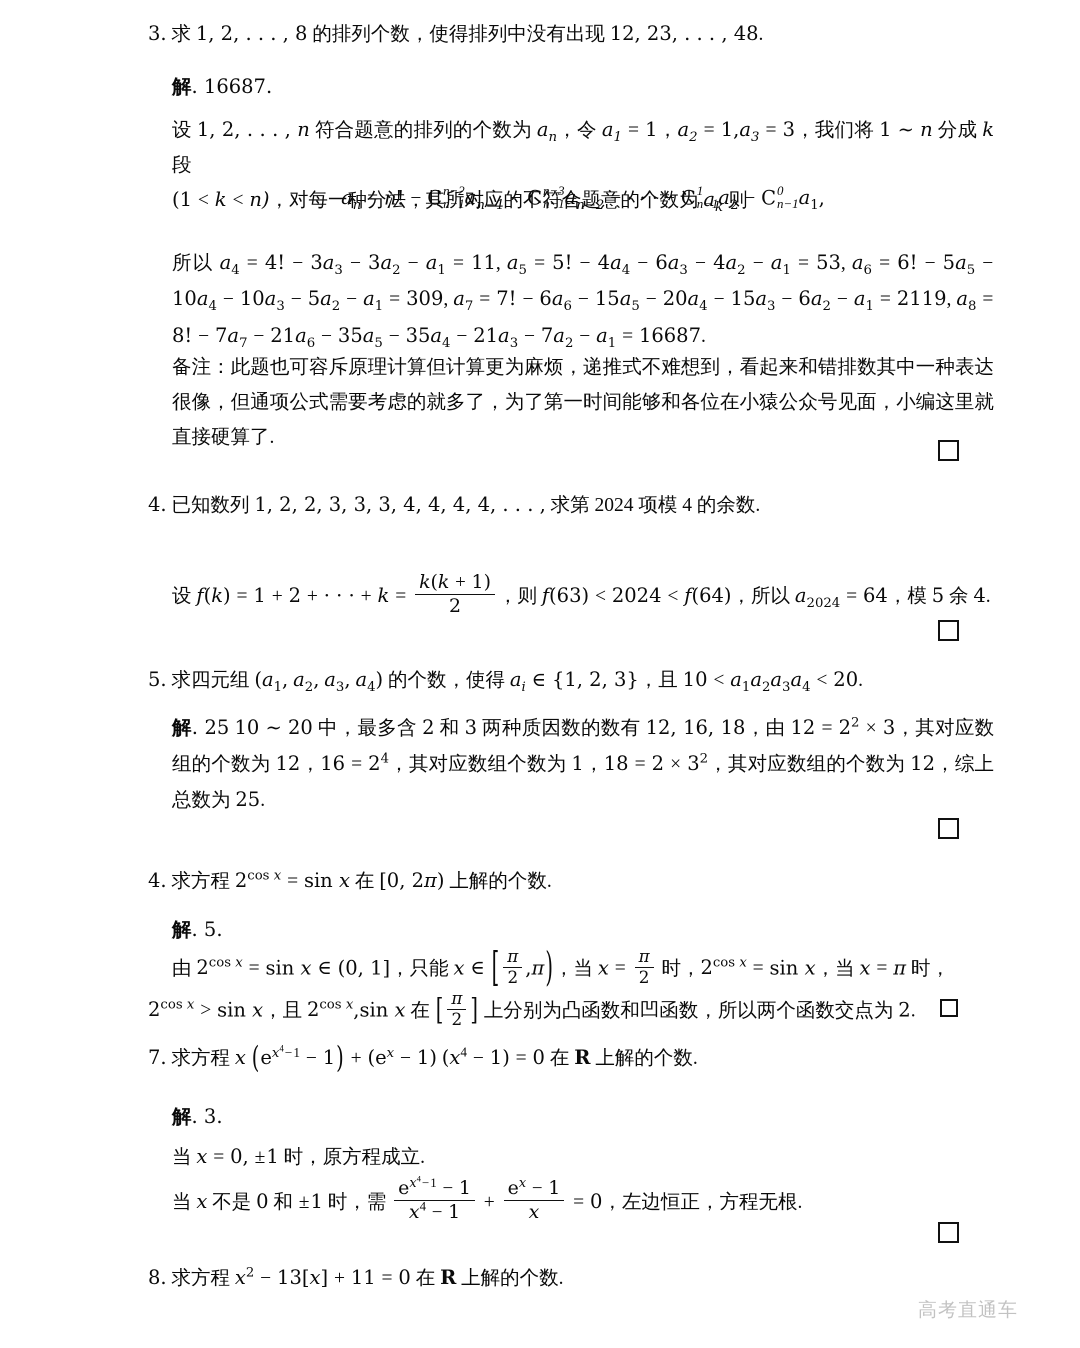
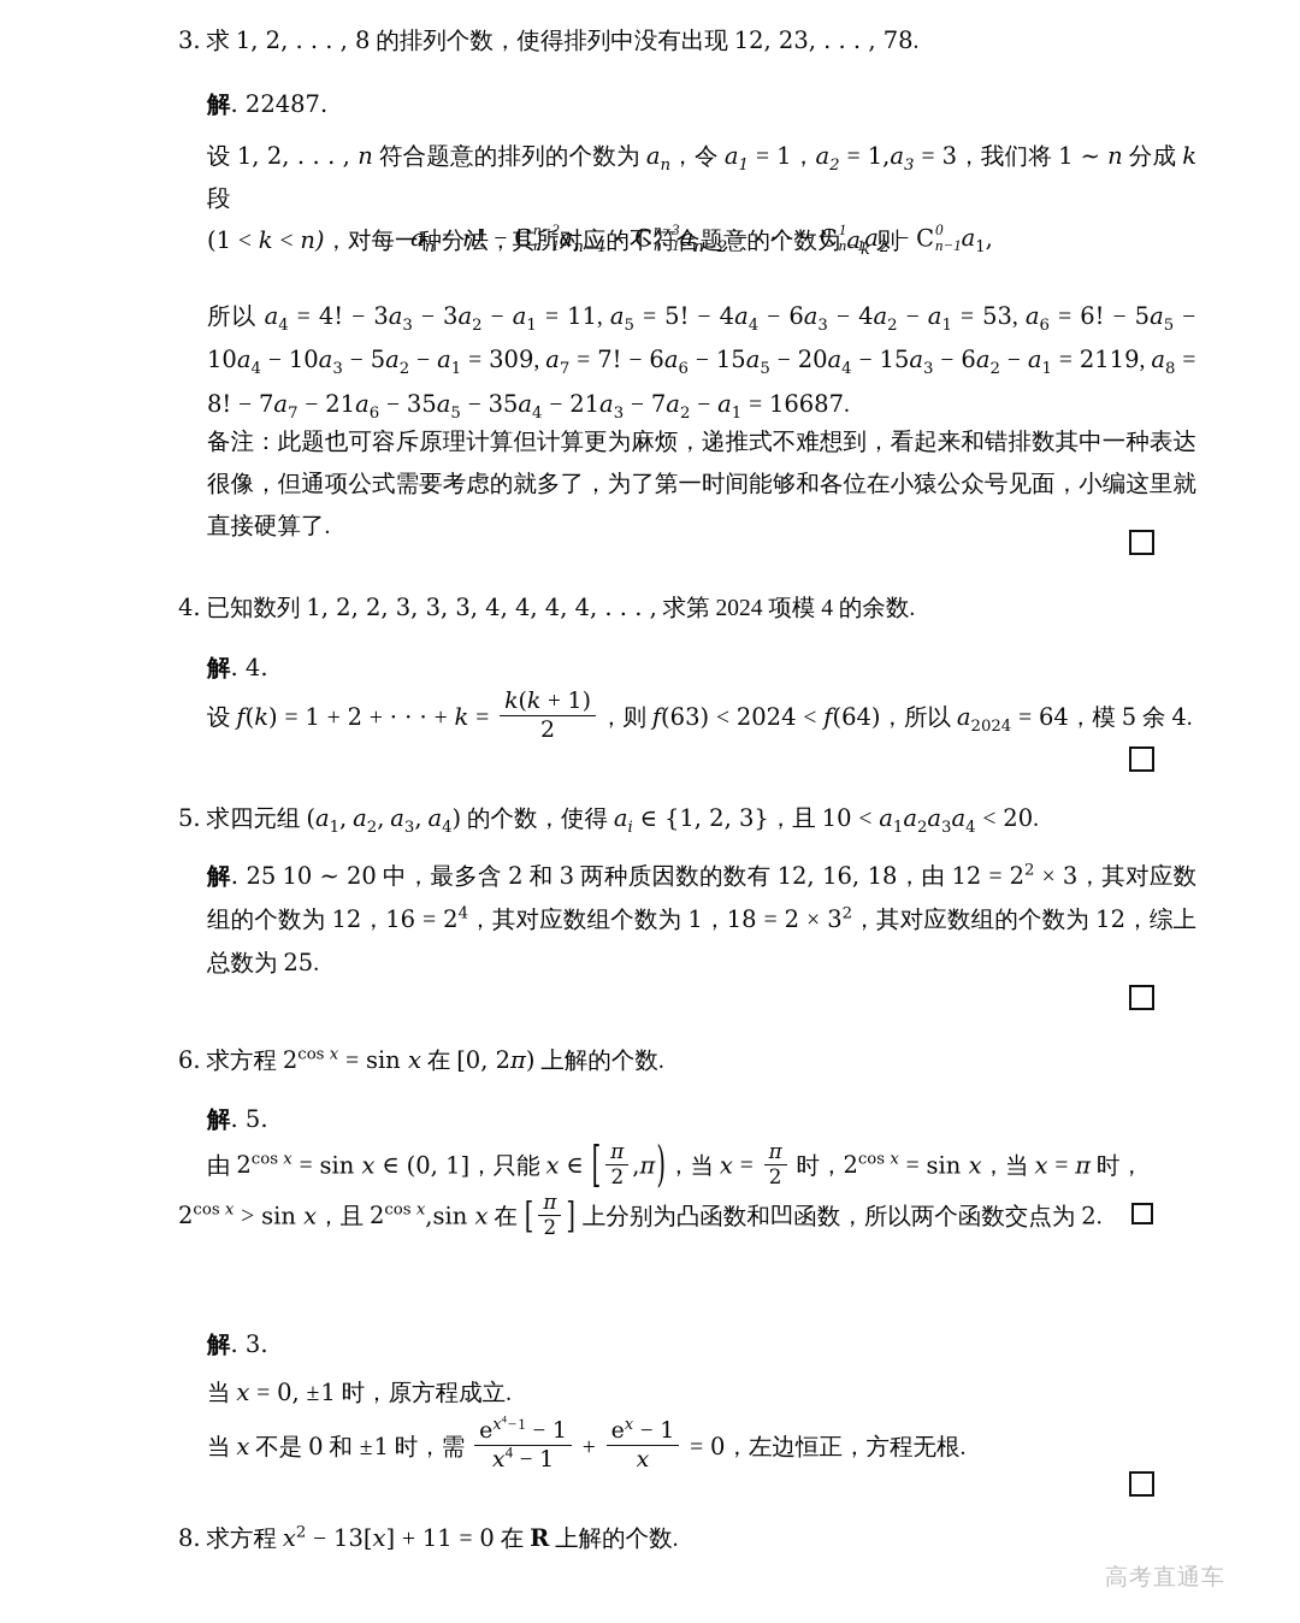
- 3. 求 1, 2, . . . , 8 的排列个数，使得排列中没有出现 12, 23, . . . , 48.
+ 3. 求 1, 2, . . . , 8 的排列个数，使得排列中没有出现 12, 23, . . . , 78.
- 解. 16687.
+ 解. 22487.
  设 1, 2, . . . , n 符合题意的排列的个数为 an，令 a1 = 1，a2 = 1,a3 = 3，我们将 1 ∼ n 分成 k 段
  (1 < k < n)，对每一种分法，其所对应的不符合题意的个数为 ak 则
  an = n! − C
  n−2
  n−1
  an−1 − C
  n−3
  n−1
  an−2 − · · · − C
  1
  n−1
  a2 − C
  0
  n−1
  a1,
  所以 a4 = 4! − 3a3 − 3a2 − a1 = 11, a5 = 5! − 4a4 − 6a3 − 4a2 − a1 = 53, a6 = 6! − 5a5 − 10a4 − 10a3 − 5a2 − a1 = 309, a7 = 7! − 6a6 − 15a5 − 20a4 − 15a3 − 6a2 − a1 = 2119, a8 = 8! − 7a7 − 21a6 − 35a5 − 35a4 − 21a3 − 7a2 − a1 = 16687.
  备注：此题也可容斥原理计算但计算更为麻烦，递推式不难想到，看起来和错排数其中一种表达很像，但通项公式需要考虑的就多了，为了第一时间能够和各位在小猿公众号见面，小编这里就直接硬算了.
  4. 已知数列 1, 2, 2, 3, 3, 3, 4, 4, 4, 4, . . . , 求第 2024 项模 4 的余数.
+ 解. 4.
  设 f(k) = 1 + 2 + · · · + k =
  k(k + 1)
  2
  ，则 f(63) < 2024 < f(64)，所以 a2024 = 64，模 5 余 4.
  5. 求四元组 (a1, a2, a3, a4) 的个数，使得 ai ∈ {1, 2, 3}，且 10 < a1a2a3a4 < 20.
  解. 25 10 ∼ 20 中，最多含 2 和 3 两种质因数的数有 12, 16, 18，由 12 = 22 × 3，其对应数组的个数为 12，16 = 24，其对应数组个数为 1，18 = 2 × 32，其对应数组的个数为 12，综上总数为 25.
- 4. 求方程 2cos x = sin x 在 [0, 2π) 上解的个数.
+ 6. 求方程 2cos x = sin x 在 [0, 2π) 上解的个数.
  解. 5.
  由 2cos x = sin x ∈ (0, 1]，只能 x ∈ [
  π
  2
  ,π)，当 x =
  π
  2
  时，2cos x = sin x，当 x = π 时，
  2cos x > sin x，且 2cos x,sin x 在 [
  π
  2
  ] 上分别为凸函数和凹函数，所以两个函数交点为 2.
- 7. 求方程 x (ex4−1 − 1) + (ex − 1) (x4 − 1) = 0 在 R 上解的个数.
  解. 3.
  当 x = 0, ±1 时，原方程成立.
  当 x 不是 0 和 ±1 时，需
  ex4−1 − 1
  x4 − 1
  +
  ex − 1
  x
  = 0，左边恒正，方程无根.
  8. 求方程 x2 − 13[x] + 11 = 0 在 R 上解的个数.
  高考直通车
